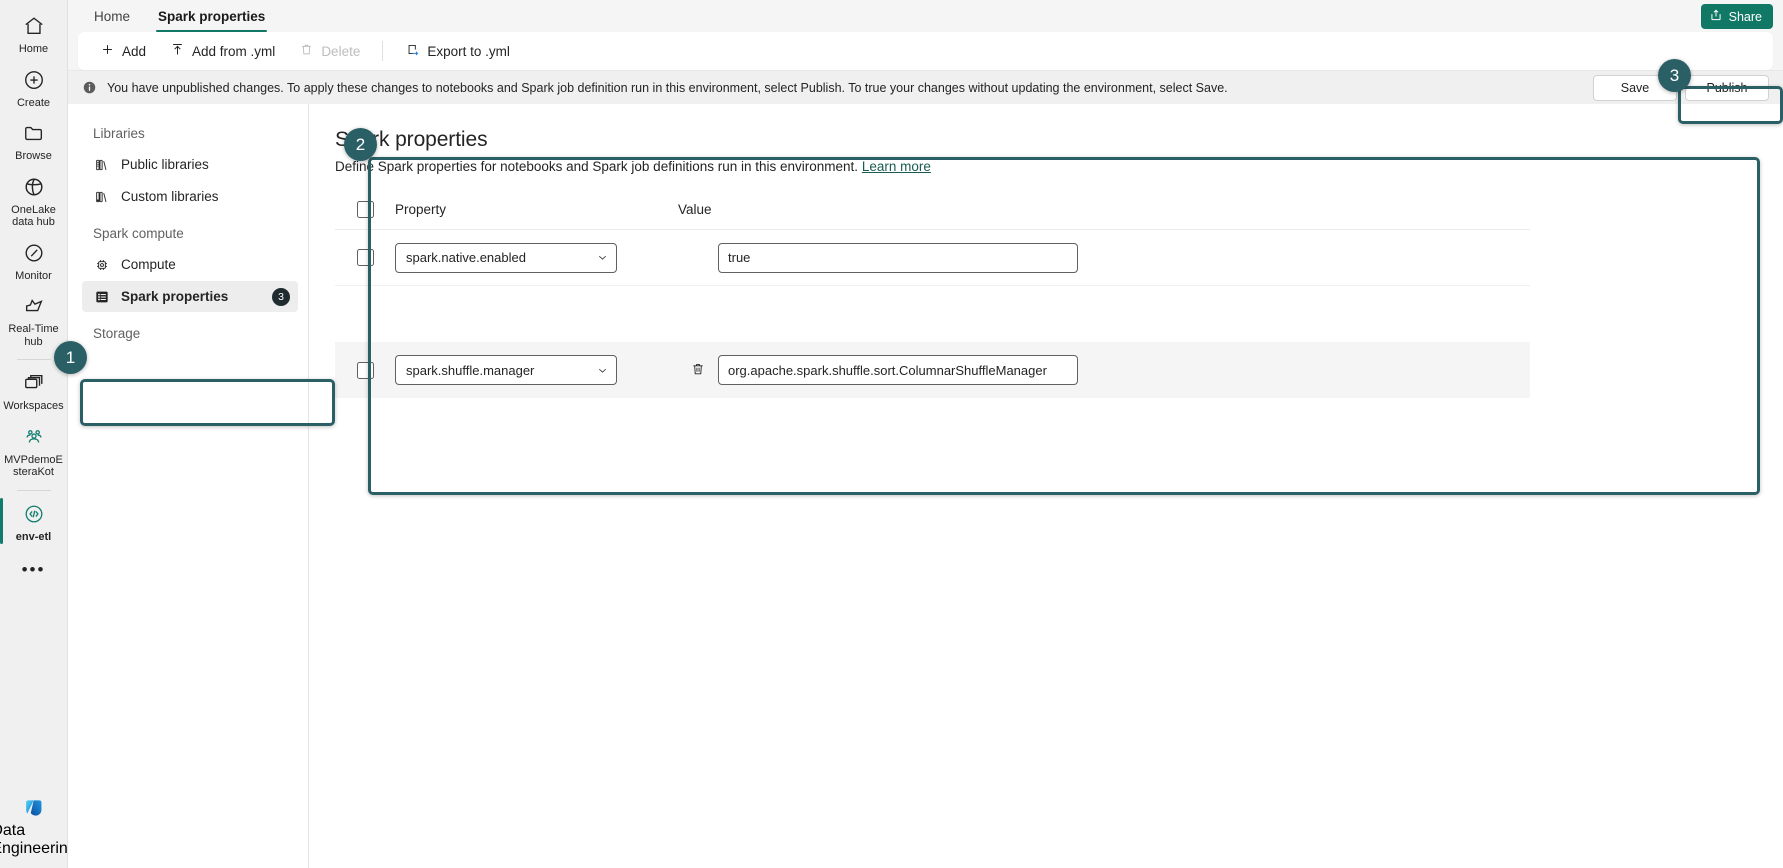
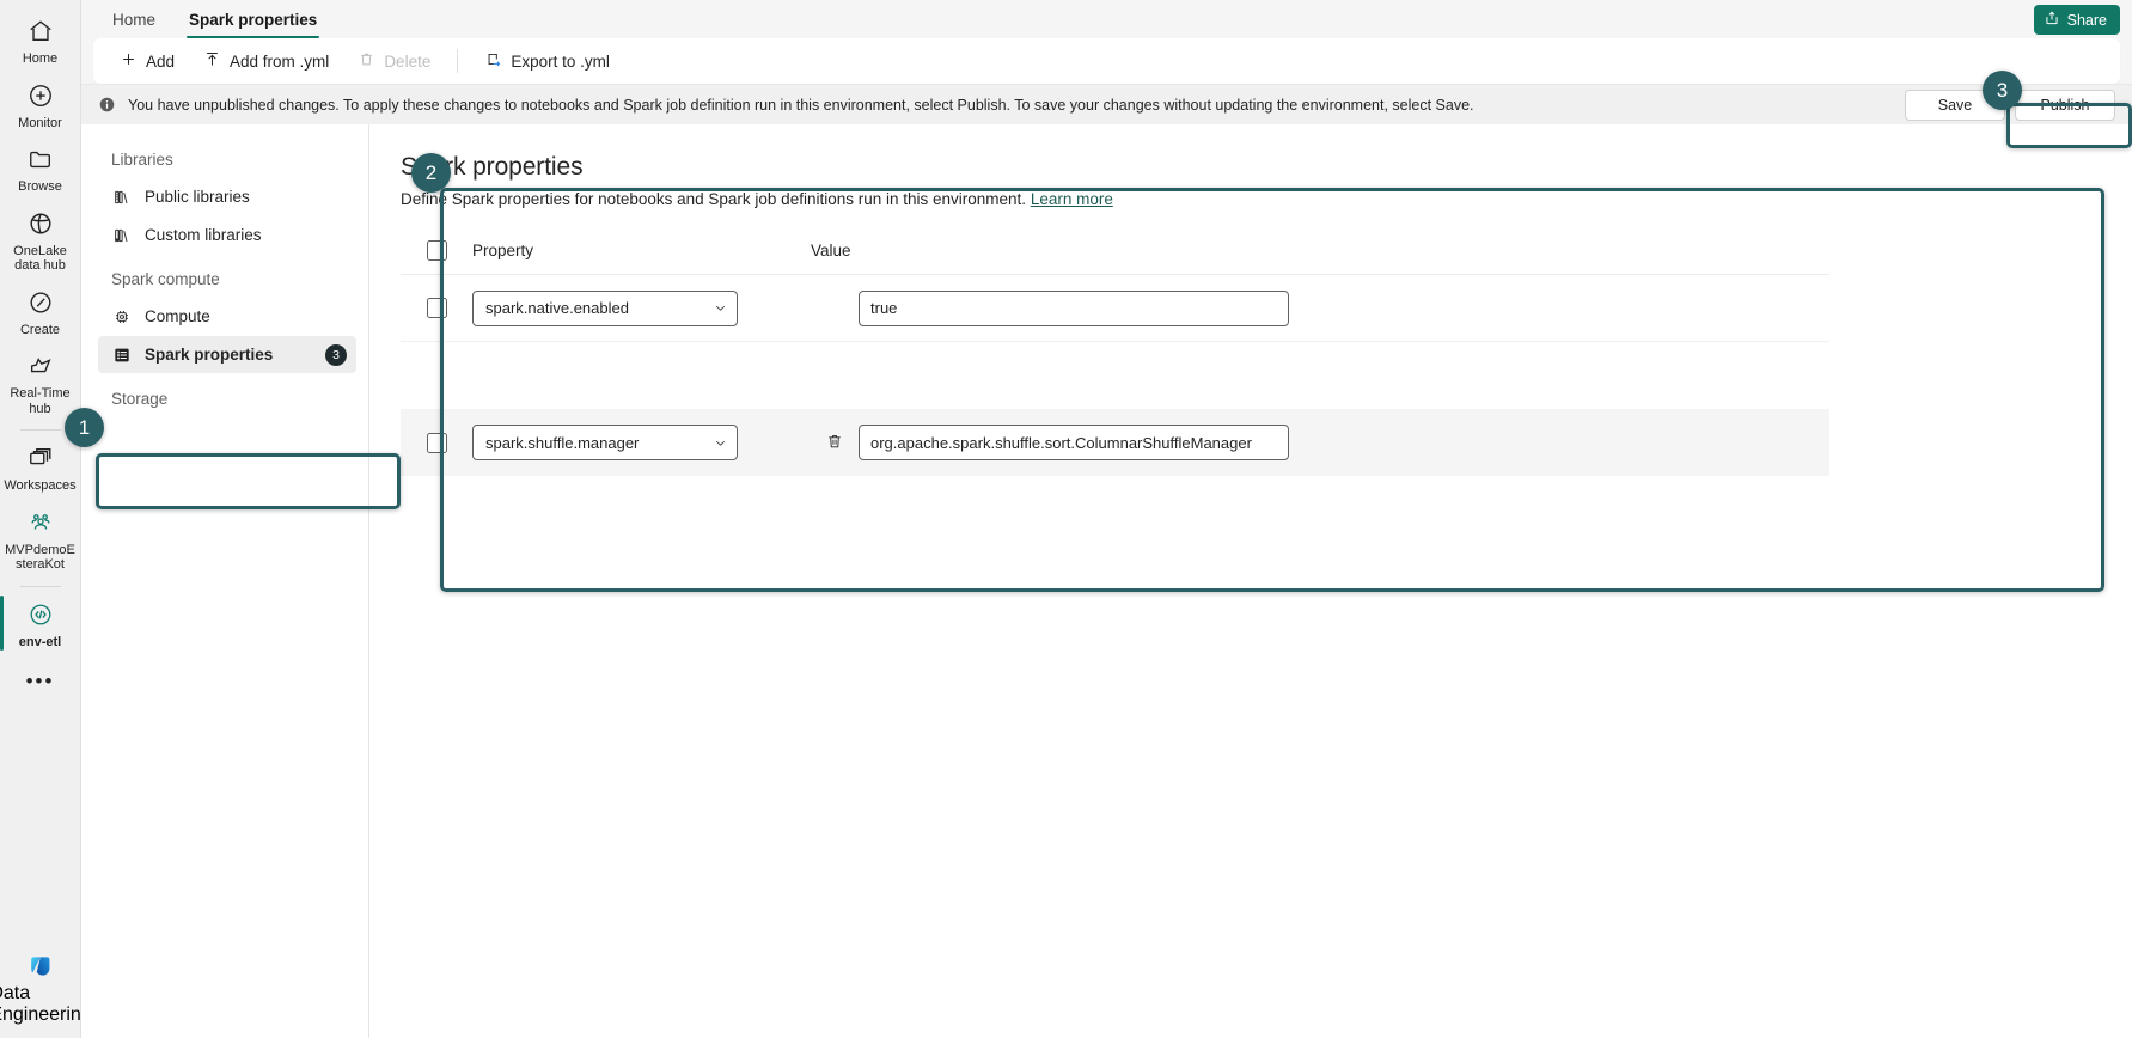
  Home
- Create
+ Monitor
  Browse
  OneLake data hub
- Monitor
+ Create
  Real-Time hub
  Workspaces
  MVPdemoEsteraKot
  env-etl
  •••
  ata ngineerin
  Home
  Spark properties
  Share
  Add
  Add from .yml
  Delete
  Export to .yml
- You have unpublished changes. To apply these changes to notebooks and Spark job definition run in this environment, select Publish. To true your changes without updating the environment, select Save.
+ You have unpublished changes. To apply these changes to notebooks and Spark job definition run in this environment, select Publish. To save your changes without updating the environment, select Save.
  Save
  Publish
  Libraries
  Public libraries
  Custom libraries
  Spark compute
  Compute
  Spark properties
  3
  Storage
  Sk properties
  Define Spark properties for notebooks and Spark job definitions run in this environment. Learn more
  Property
  Value
  spark.native.enabled
  true
  spark.shuffle.manager
  org.apache.spark.shuffle.sort.ColumnarShuffleManager
  1
  2
  3
